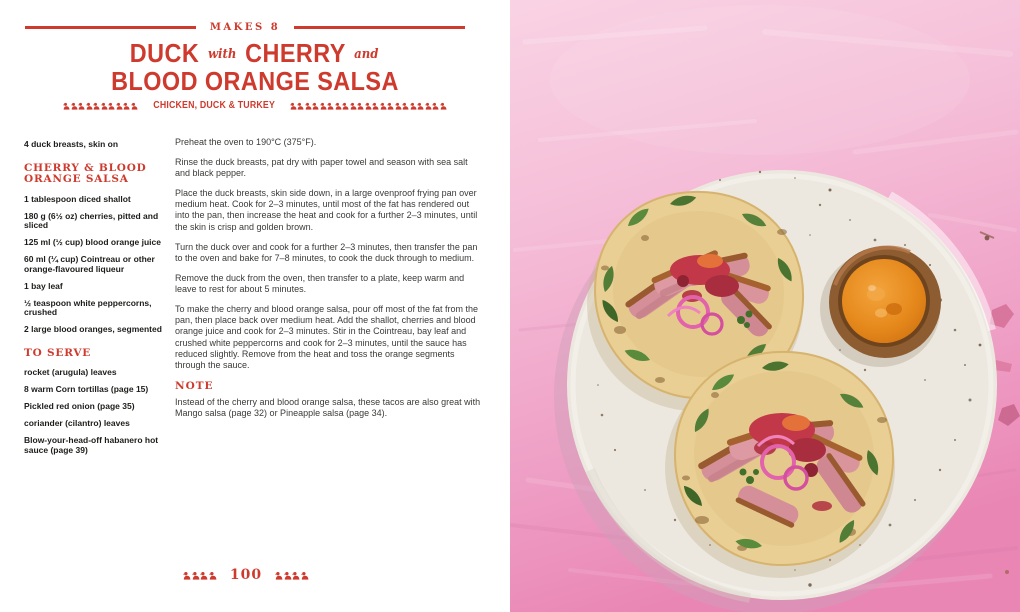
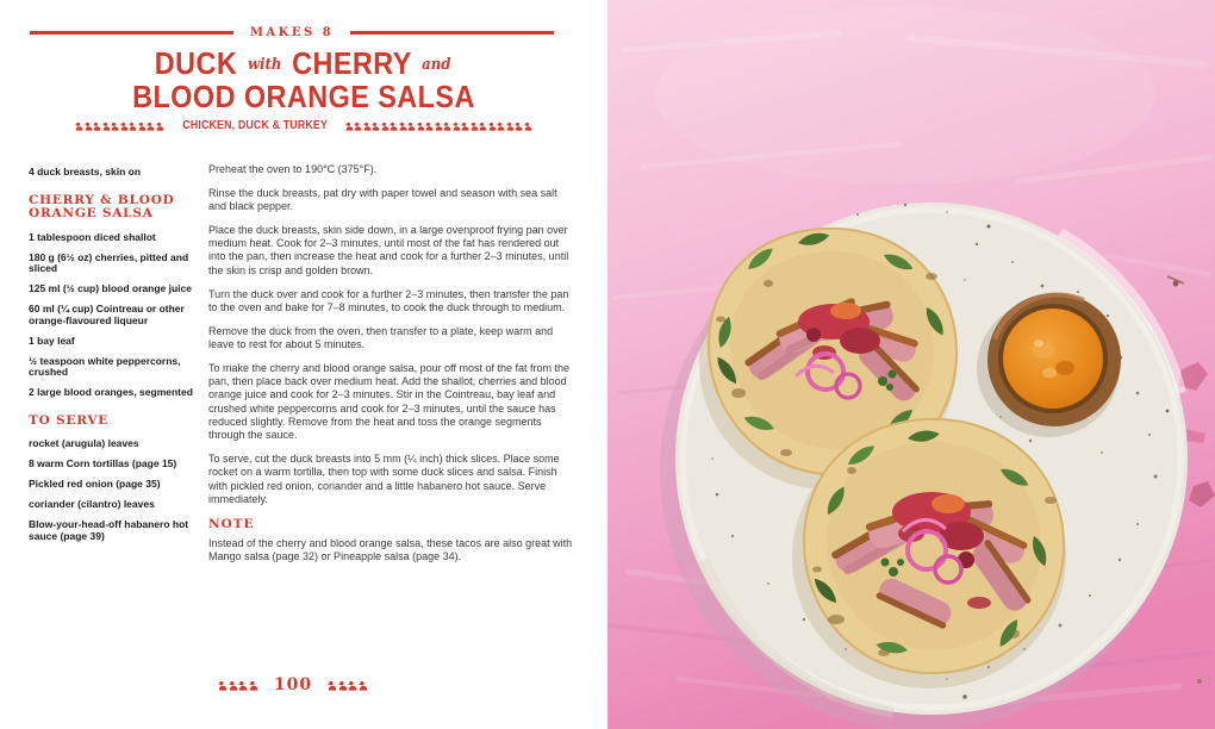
  MAKES 8
  DUCK with CHERRY and
  BLOOD ORANGE SALSA
  CHICKEN, DUCK & TURKEY
  4 duck breasts, skin on
  CHERRY & BLOOD ORANGE SALSA
  1 tablespoon diced shallot
  180 g (6½ oz) cherries, pitted and sliced
  125 ml (½ cup) blood orange juice
  60 ml (¼ cup) Cointreau or other orange-flavoured liqueur
  1 bay leaf
  ½ teaspoon white peppercorns, crushed
  2 large blood oranges, segmented
  TO SERVE
  rocket (arugula) leaves
  8 warm Corn tortillas (page 15)
  Pickled red onion (page 35)
  coriander (cilantro) leaves
  Blow-your-head-off habanero hot sauce (page 39)
  Preheat the oven to 190°C (375°F).
  Rinse the duck breasts, pat dry with paper towel and season with sea salt and black pepper.
  Place the duck breasts, skin side down, in a large ovenproof frying pan over medium heat. Cook for 2–3 minutes, until most of the fat has rendered out into the pan, then increase the heat and cook for a further 2–3 minutes, until the skin is crisp and golden brown.
  Turn the duck over and cook for a further 2–3 minutes, then transfer the pan to the oven and bake for 7–8 minutes, to cook the duck through to medium.
  Remove the duck from the oven, then transfer to a plate, keep warm and leave to rest for about 5 minutes.
  To make the cherry and blood orange salsa, pour off most of the fat from the pan, then place back over medium heat. Add the shallot, cherries and blood orange juice and cook for 2–3 minutes. Stir in the Cointreau, bay leaf and crushed white peppercorns and cook for 2–3 minutes, until the sauce has reduced slightly. Remove from the heat and toss the orange segments through the sauce.
+ To serve, cut the duck breasts into 5 mm (¼ inch) thick slices. Place some rocket on a warm tortilla, then top with some duck slices and salsa. Finish with pickled red onion, coriander and a little habanero hot sauce. Serve immediately.
  NOTE
  Instead of the cherry and blood orange salsa, these tacos are also great with Mango salsa (page 32) or Pineapple salsa (page 34).
  100
